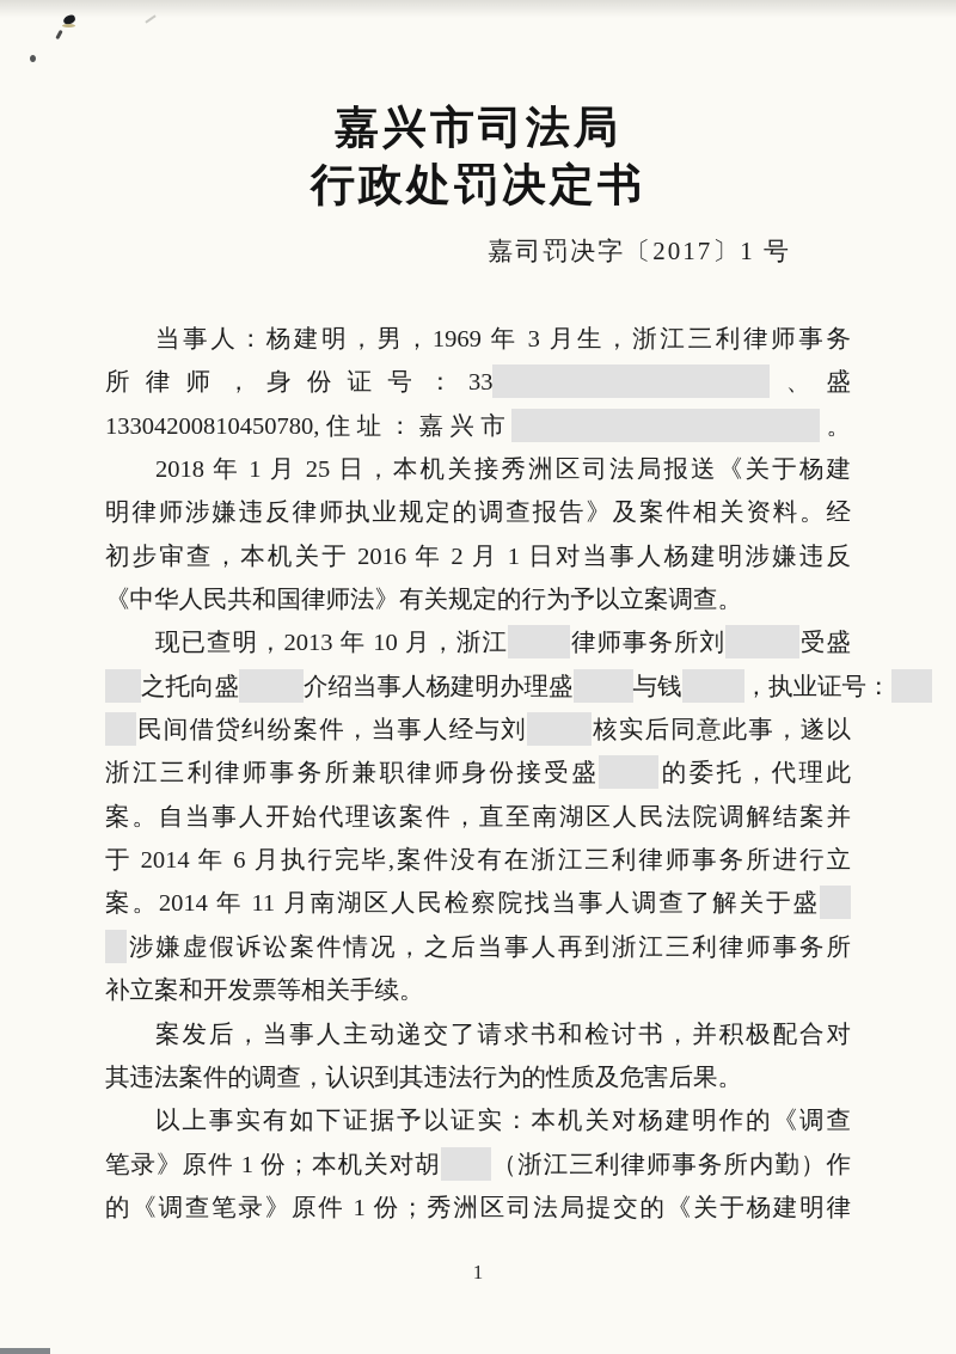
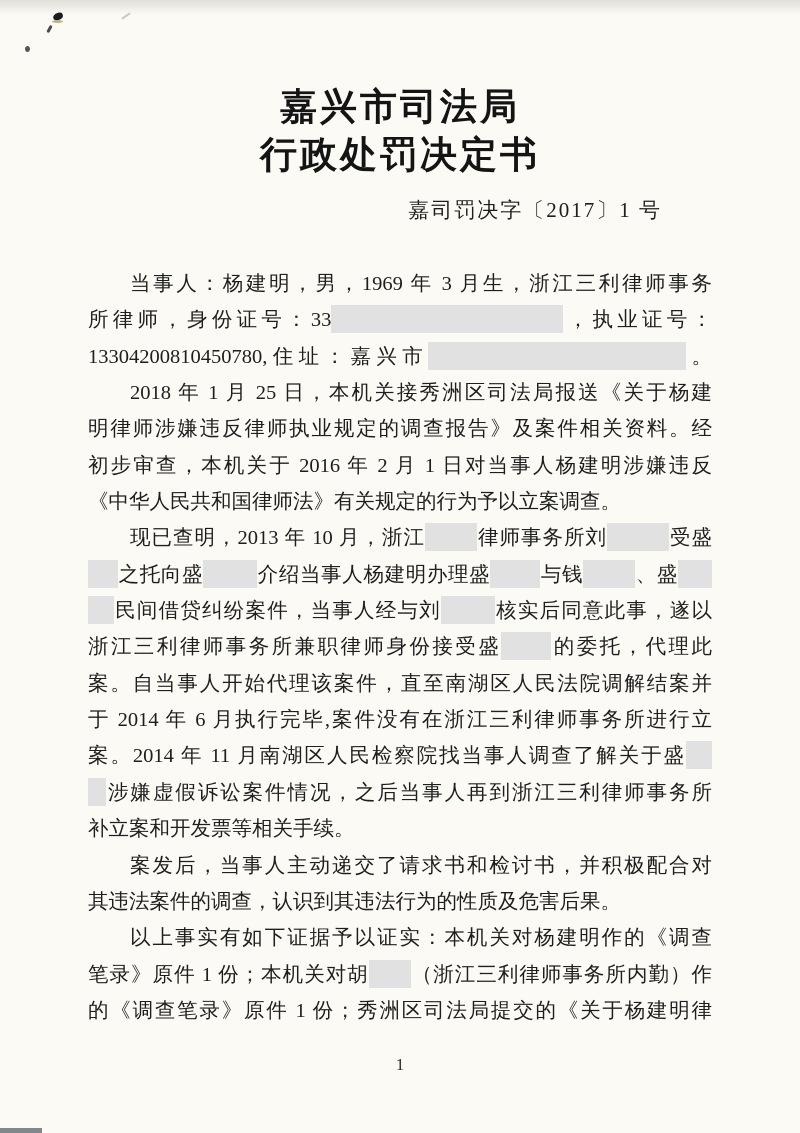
  嘉兴市司法局
  行政处罚决定书
  嘉司罚决字〔2017〕1 号
  当事人：杨建明，男，1969 年 3 月生，浙江三利律师事务
- 所律师，身份证号：33 、盛
+ 所律师，身份证号：33 ，执业证号：
  13304200810450780,住址：嘉兴市 。
  2018 年 1 月 25 日，本机关接秀洲区司法局报送《关于杨建
  明律师涉嫌违反律师执业规定的调查报告》及案件相关资料。经
  初步审查，本机关于 2016 年 2 月 1 日对当事人杨建明涉嫌违反
  《中华人民共和国律师法》有关规定的行为予以立案调查。
  现已查明，2013 年 10 月，浙江 律师事务所刘 受盛
- 之托向盛 介绍当事人杨建明办理盛 与钱 ，执业证号：
+ 之托向盛 介绍当事人杨建明办理盛 与钱 、盛
  民间借贷纠纷案件，当事人经与刘 核实后同意此事，遂以
  浙江三利律师事务所兼职律师身份接受盛 的委托，代理此
  案。自当事人开始代理该案件，直至南湖区人民法院调解结案并
  于 2014 年 6 月执行完毕,案件没有在浙江三利律师事务所进行立
  案。2014 年 11 月南湖区人民检察院找当事人调查了解关于盛
  涉嫌虚假诉讼案件情况，之后当事人再到浙江三利律师事务所
  补立案和开发票等相关手续。
  案发后，当事人主动递交了请求书和检讨书，并积极配合对
  其违法案件的调查，认识到其违法行为的性质及危害后果。
  以上事实有如下证据予以证实：本机关对杨建明作的《调查
  笔录》原件 1 份；本机关对胡 （浙江三利律师事务所内勤）作
  的《调查笔录》原件 1 份；秀洲区司法局提交的《关于杨建明律
  1
